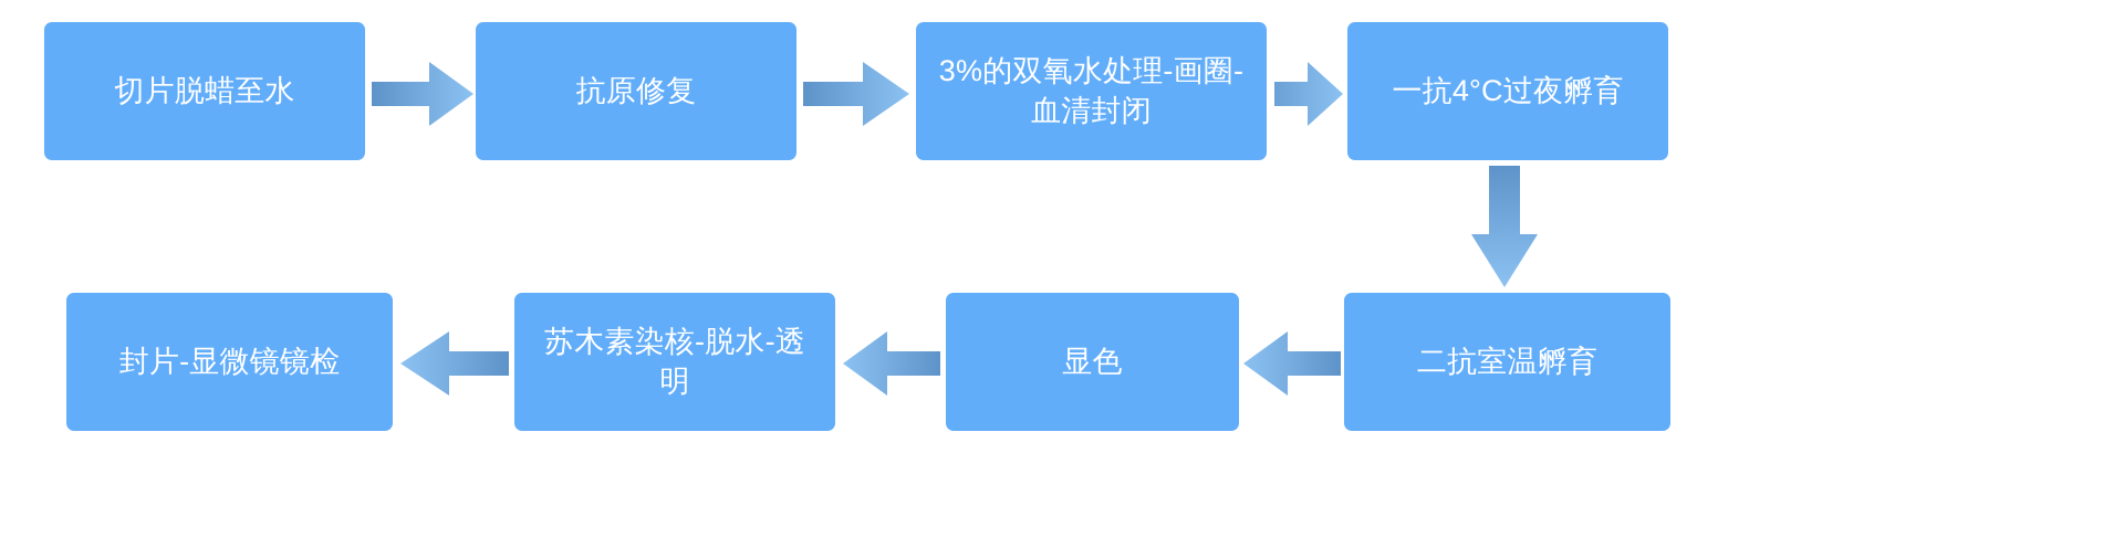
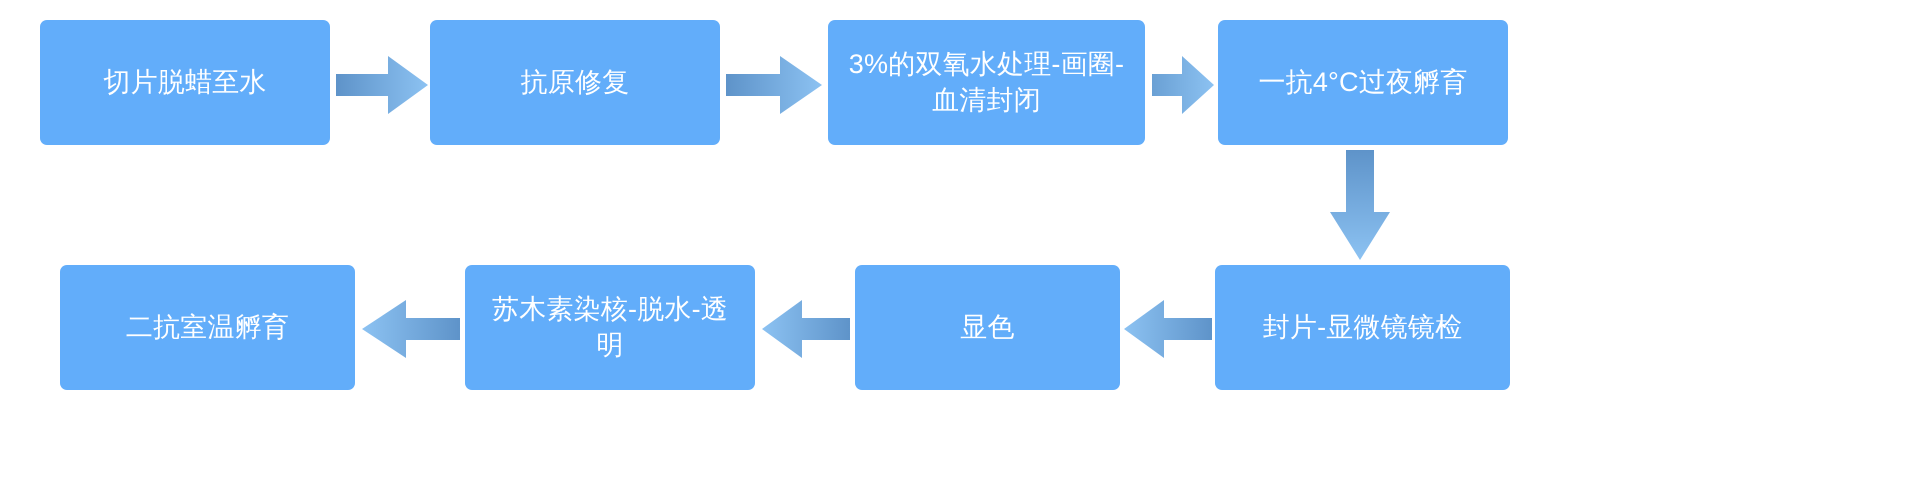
  切片脱蜡至水
  抗原修复
  3%的双氧水处理-画圈-
  血清封闭
  一抗4°C过夜孵育
- 二抗室温孵育
+ 封片-显微镜镜检
  显色
  苏木素染核-脱水-透
  明
- 封片-显微镜镜检
+ 二抗室温孵育
